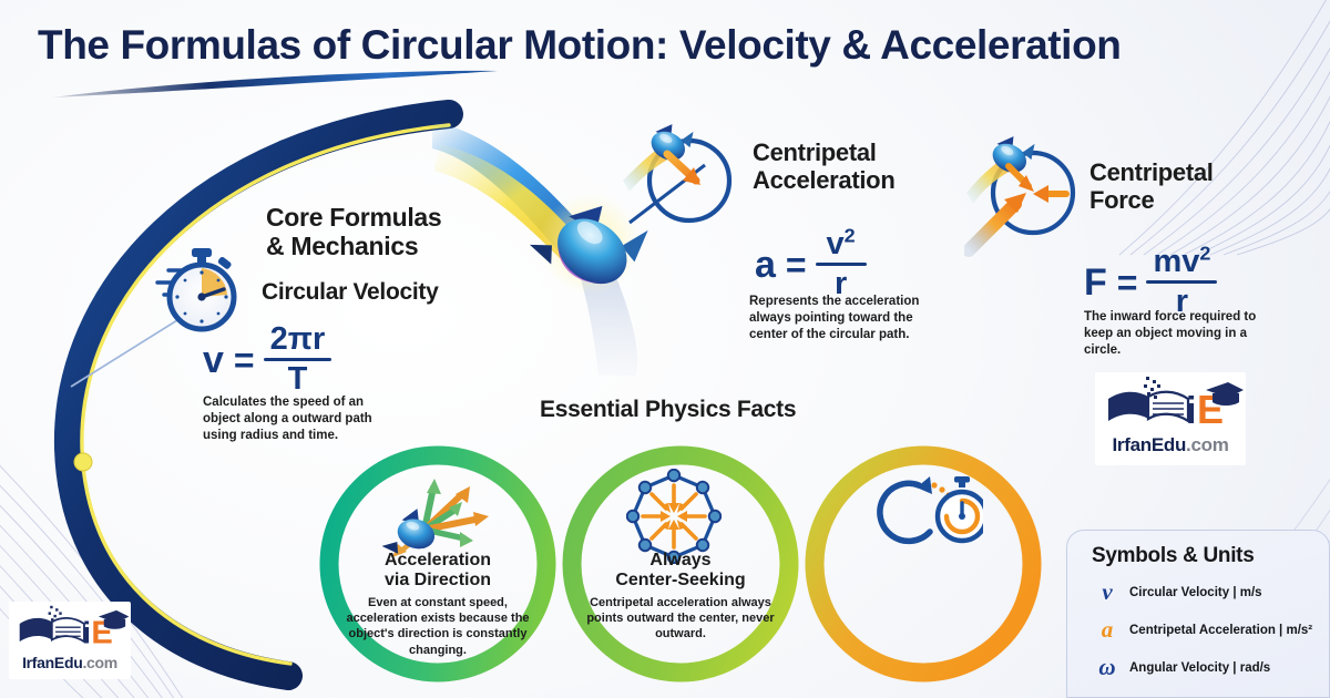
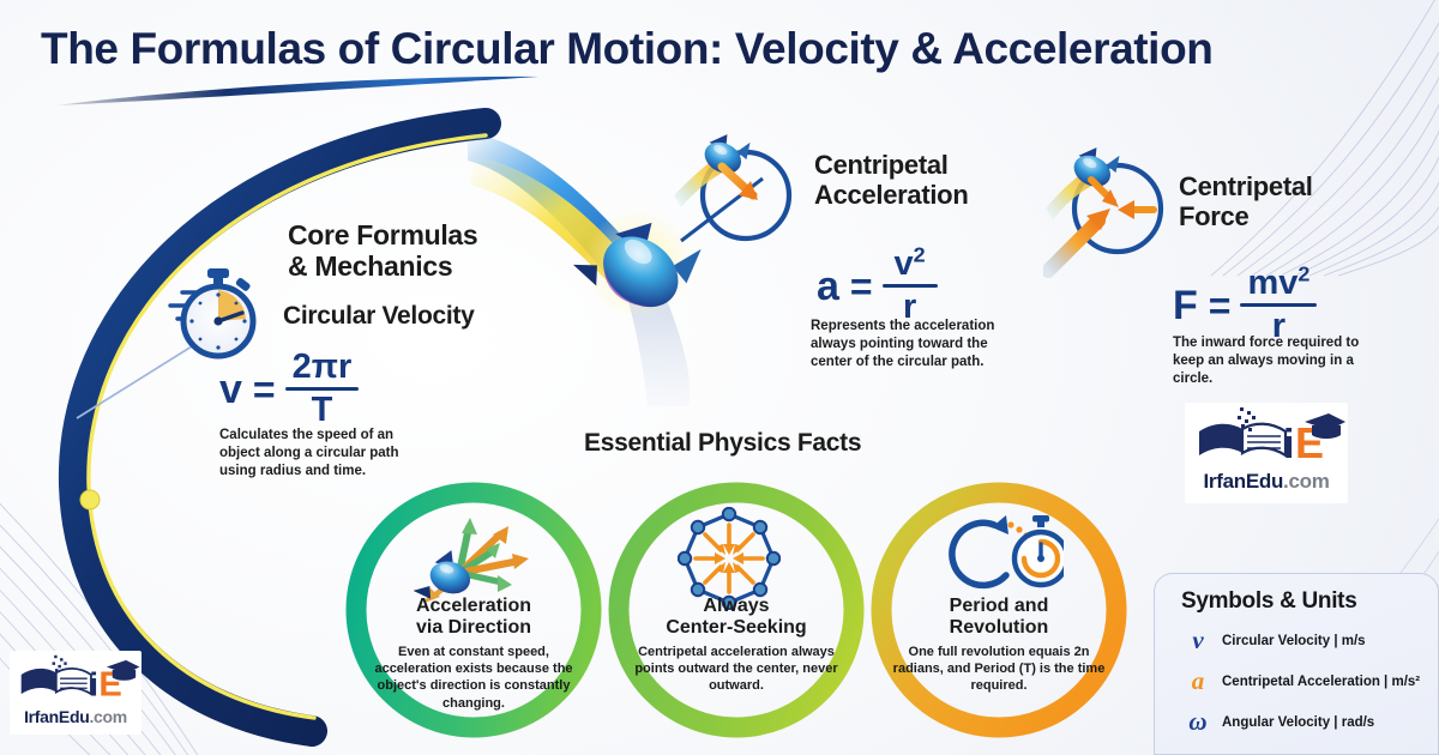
  The Formulas of Circular Motion: Velocity & Acceleration
  Core Formulas
  & Mechanics
  Circular Velocity
  v
  =
  2πr
  T
- Calculates the speed of an object along a outward path using radius and time.
+ Calculates the speed of an object along a circular path using radius and time.
  Centripetal
  Acceleration
  a
  =
  v2
  r
  Represents the acceleration always pointing toward the center of the circular path.
  Centripetal
  Force
  F
  =
  mv2
  r
- The inward force required to keep an object moving in a circle.
+ The inward force required to keep an always moving in a circle.
  Essential Physics Facts
  Acceleration
  via Direction
  Even at constant speed, acceleration exists because the object's direction is constantly changing.
  Always
  Center-Seeking
  Centripetal acceleration always points outward the center, never outward.
+ Period and
+ Revolution
+ One full revolution equais 2n radians, and Period (T) is the time required.
  Symbols & Units
  v
  Circular Velocity | m/s
  a
  Centripetal Acceleration | m/s²
  ω
  Angular Velocity | rad/s
  i
  E
  IrfanEdu.com
  i
  E
  IrfanEdu.com
